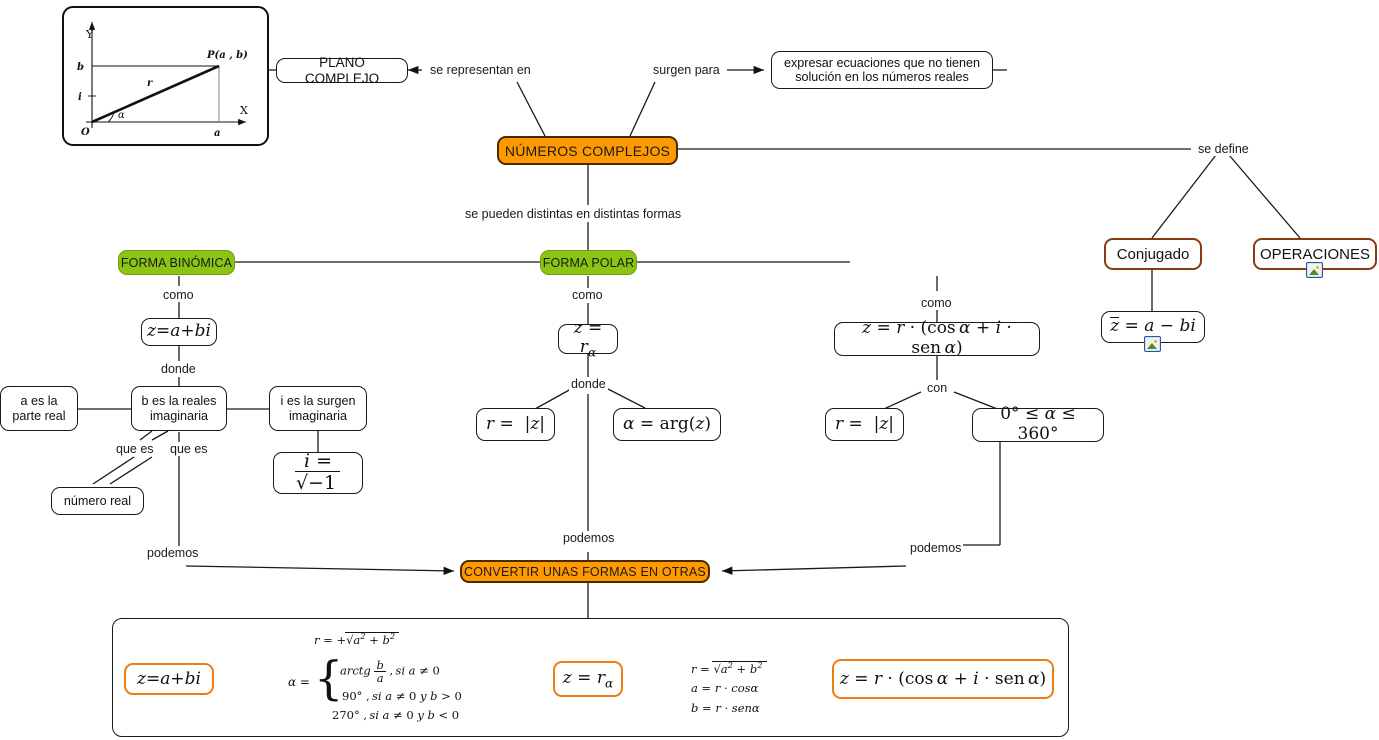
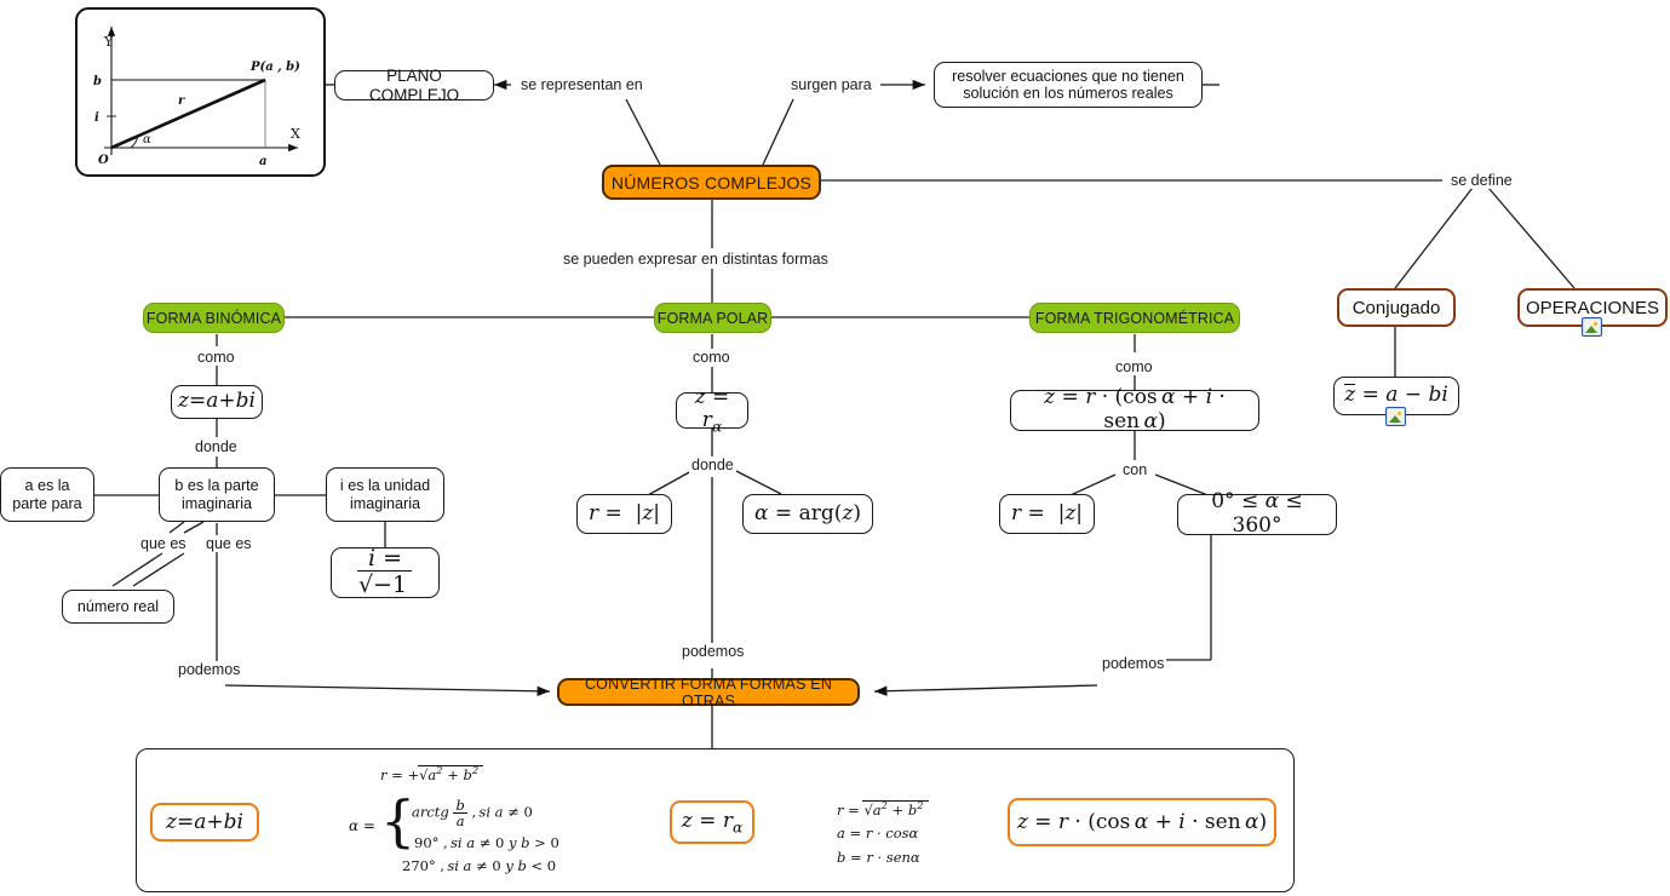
  Y
  X
  b
  i
  O
  a
  P(a , b)
  r
  α
  PLANO COMPLEJO
  NÚMEROS COMPLEJOS
- expresar ecuaciones que no tienen solución en los números reales
+ resolver ecuaciones que no tienen solución en los números reales
  FORMA BINÓMICA
  FORMA POLAR
+ FORMA TRIGONOMÉTRICA
  Conjugado
  OPERACIONES
  z=a+bi
  z = rα
  z = r · (cos α + i · sen α)
  z = a − bi
- a es la parte real
+ a es la parte para
- b es la reales imaginaria
+ b es la parte imaginaria
- i es la surgen imaginaria
+ i es la unidad imaginaria
  i = √−1
  número real
  r = |z|
  α = arg(z)
  r = |z|
  0° ≤ α ≤ 360°
- CONVERTIR UNAS FORMAS EN OTRAS
+ CONVERTIR FORMA FORMAS EN OTRAS
  se representan en
  surgen para
  se define
- se pueden distintas en distintas formas
+ se pueden expresar en distintas formas
  como
  como
  como
  donde
  donde
  con
  que es
  que es
  podemos
  podemos
  podemos
  z=a+bi
  z = rα
  z = r · (cos α + i · sen α)
  r = +√a2 + b2
  α =
  {
  arctg
  b
  a
  , si a ≠ 0
  90° , si a ≠ 0 y b > 0
  270° , si a ≠ 0 y b < 0
  r = √a2 + b2
  a = r · cosα
  b = r · senα
